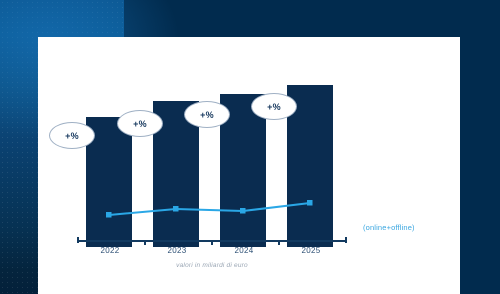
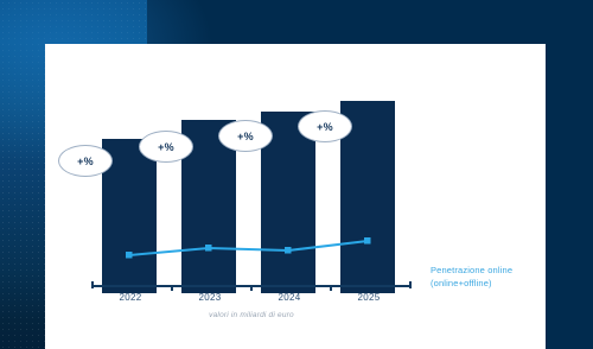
  2022
  2023
  2024
  2025
  +%
  +%
  +%
  +%
+ Penetrazione online
  (online+offline)
